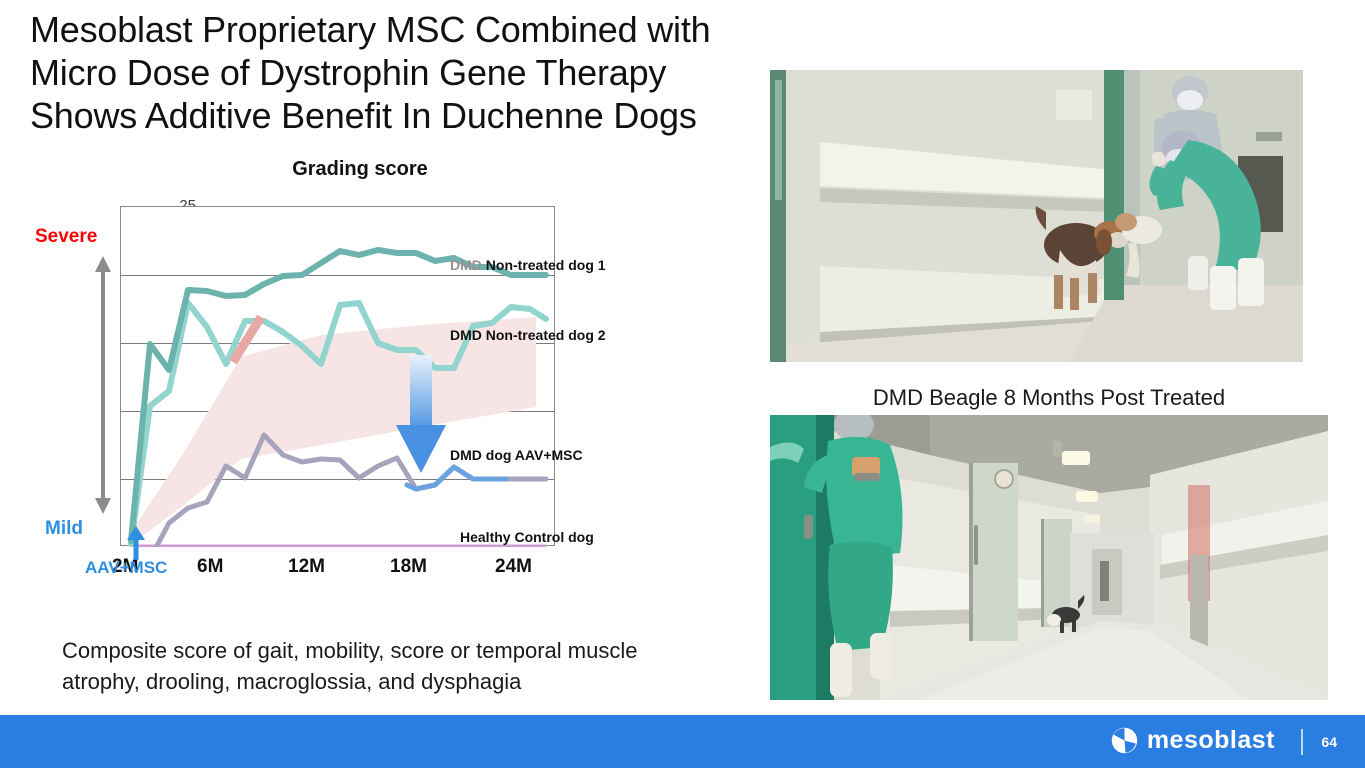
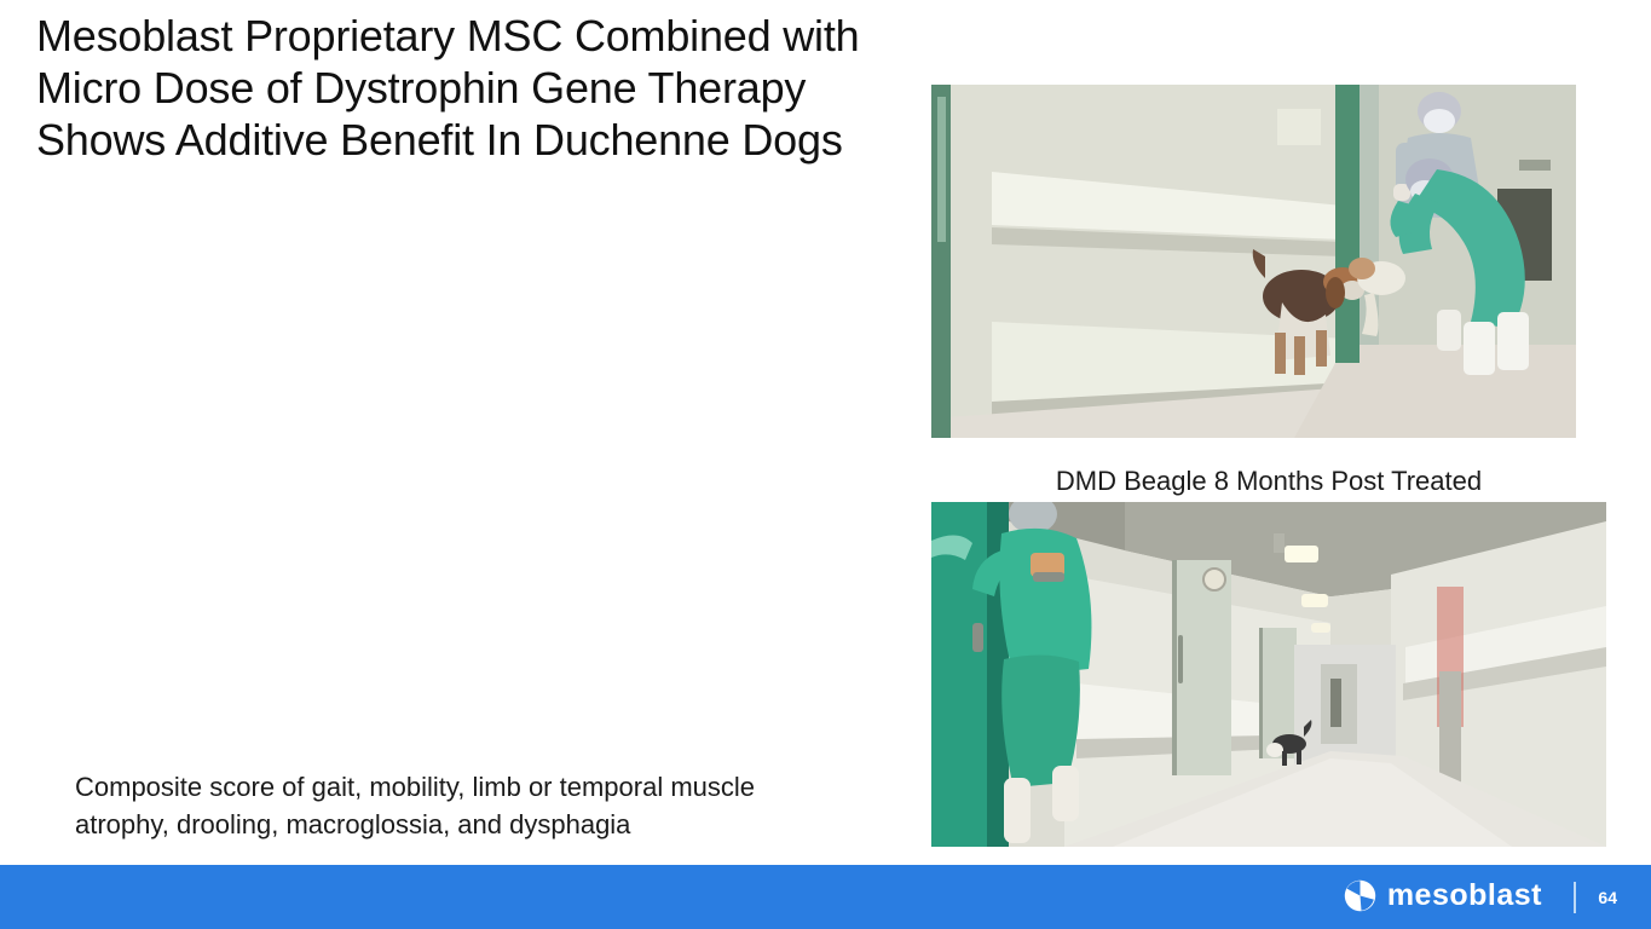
  Mesoblast Proprietary MSC Combined with Micro Dose of Dystrophin Gene Therapy Shows Additive Benefit In Duchenne Dogs
- Grading score
- Severe
- Mild
- DMD Non-treated dog 1
- DMD Non-treated dog 2
- DMD dog AAV+MSC
- Healthy Control dog
- 2M
- 6M
- 12M
- 18M
- 24M
- AAV+MSC
- Composite score of gait, mobility, score or temporal muscle atrophy, drooling, macroglossia, and dysphagia
+ Composite score of gait, mobility, limb or temporal muscle atrophy, drooling, macroglossia, and dysphagia
  DMD Beagle 8 Months Post Treated
  mesoblast
  64
